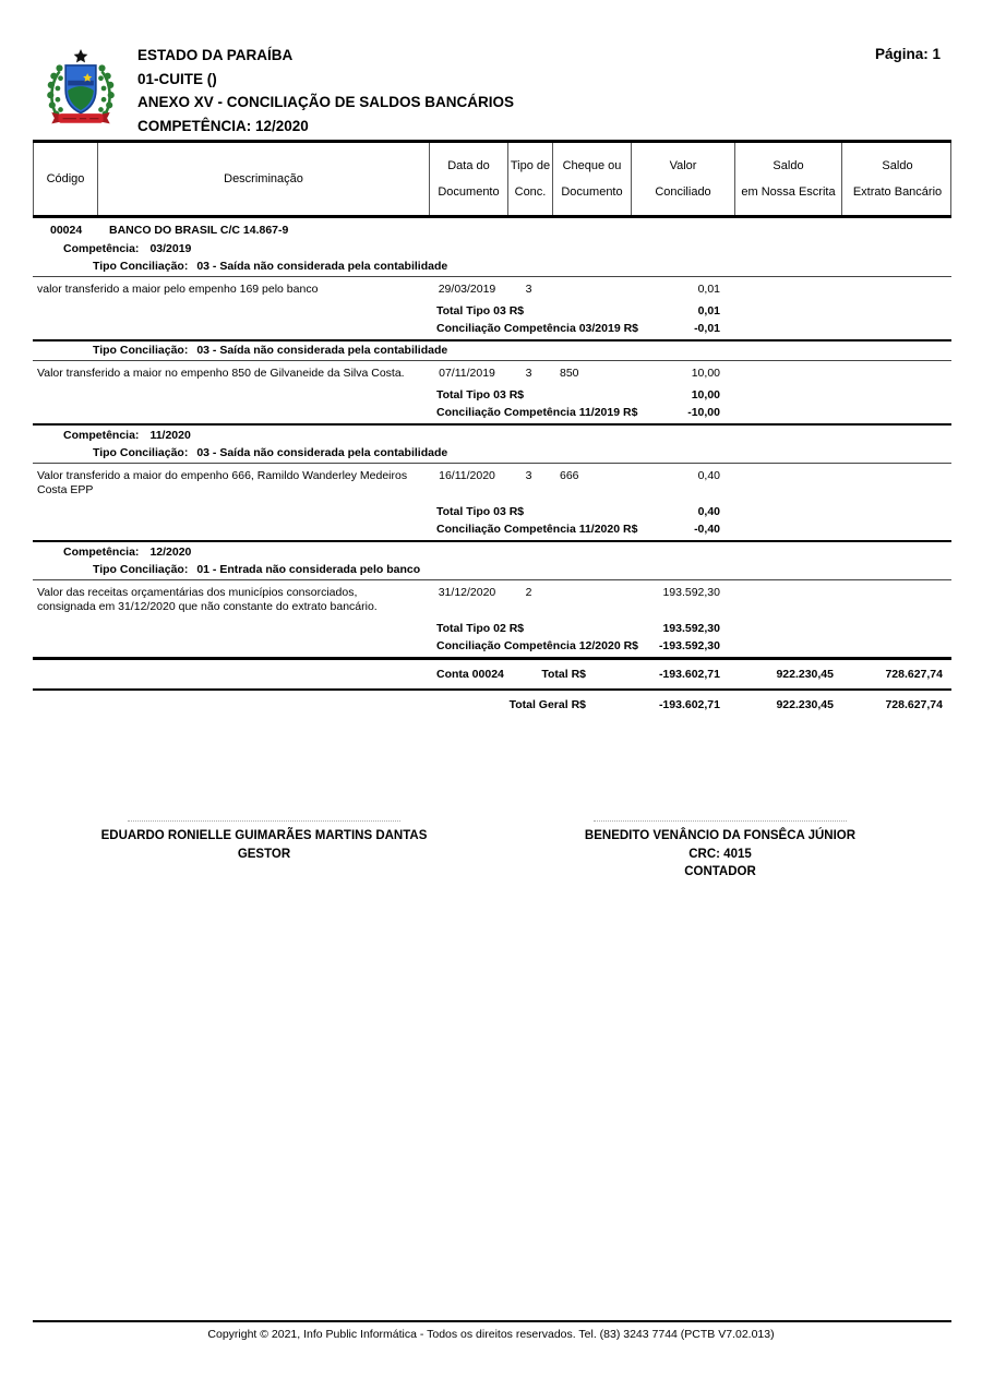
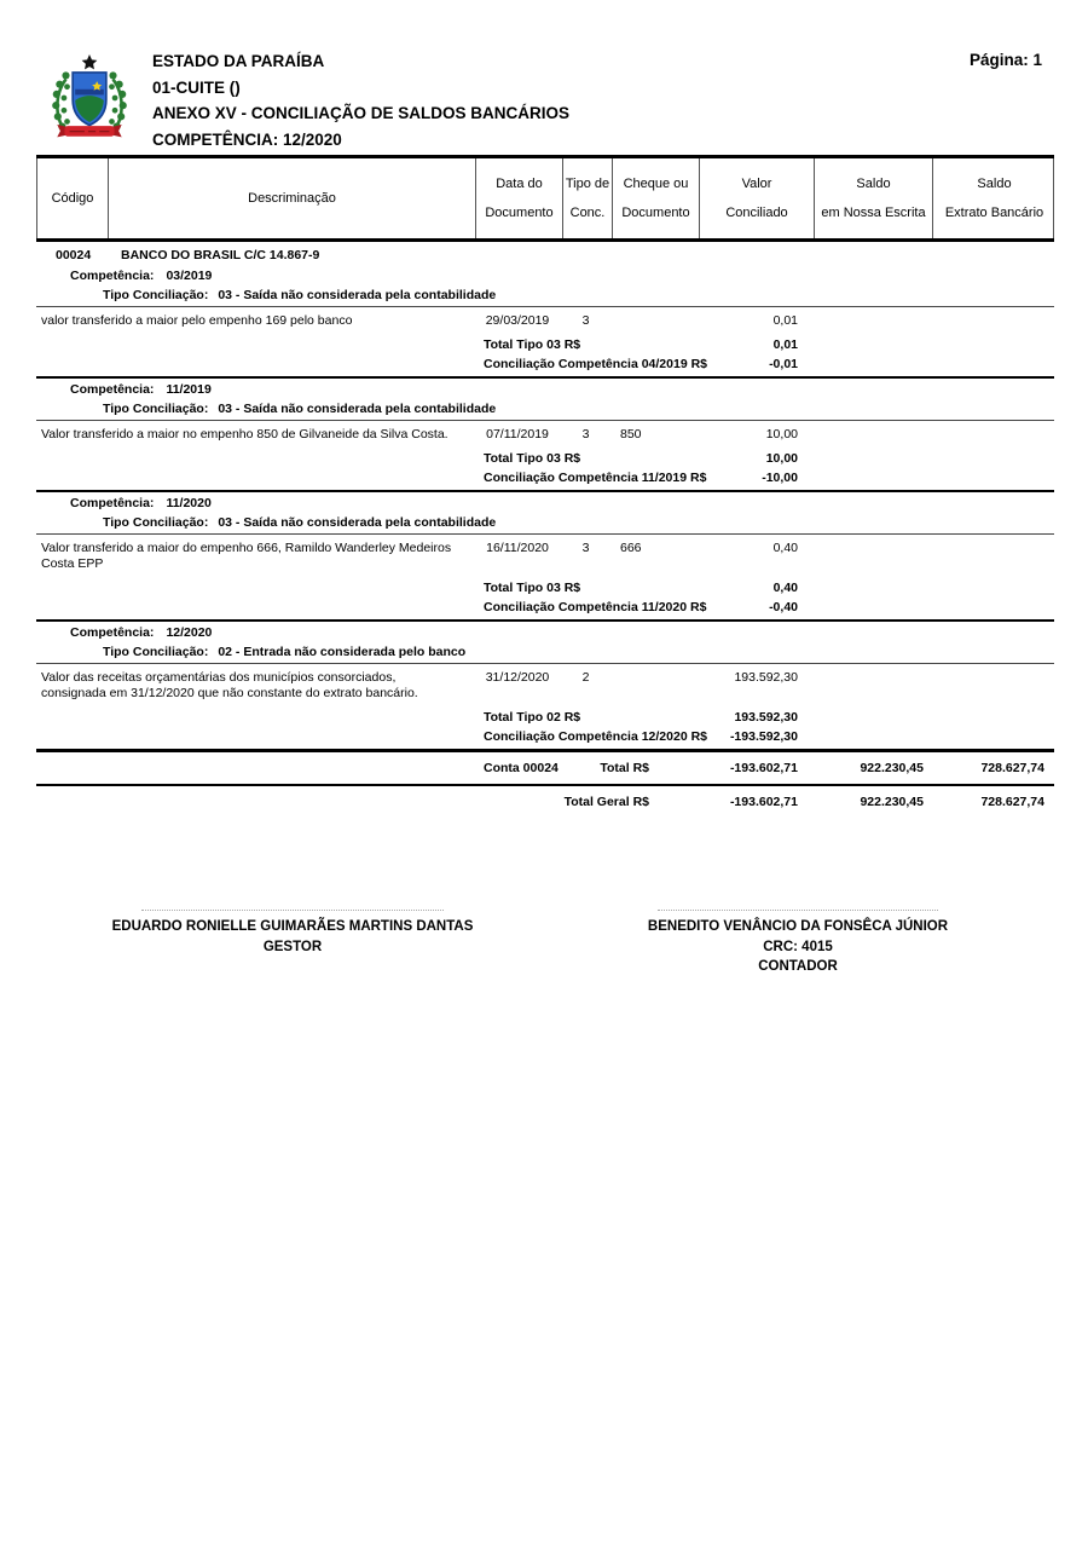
  ESTADO DA PARAÍBA
  01-CUITE ()
  ANEXO XV - CONCILIAÇÃO DE SALDOS BANCÁRIOS
  COMPETÊNCIA: 12/2020
  Página: 1
  Código
  Descriminação
  Data do
  Documento
  Tipo de
  Conc.
  Cheque ou
  Documento
  Valor
  Conciliado
  Saldo
  em Nossa Escrita
  Saldo
  Extrato Bancário
  00024
  BANCO DO BRASIL C/C 14.867-9
  Competência: 03/2019
  Tipo Conciliação: 03 - Saída não considerada pela contabilidade
  valor transferido a maior pelo empenho 169 pelo banco
  29/03/2019
  3
  0,01
  Total Tipo 03 R$
  0,01
- Conciliação Competência 03/2019 R$
+ Conciliação Competência 04/2019 R$
  -0,01
+ Competência: 11/2019
  Tipo Conciliação: 03 - Saída não considerada pela contabilidade
  Valor transferido a maior no empenho 850 de Gilvaneide da Silva Costa.
  07/11/2019
  3
  850
  10,00
  Total Tipo 03 R$
  10,00
  Conciliação Competência 11/2019 R$
  -10,00
  Competência: 11/2020
  Tipo Conciliação: 03 - Saída não considerada pela contabilidade
  Valor transferido a maior do empenho 666, Ramildo Wanderley Medeiros Costa EPP
  16/11/2020
  3
  666
  0,40
  Total Tipo 03 R$
  0,40
  Conciliação Competência 11/2020 R$
  -0,40
  Competência: 12/2020
- Tipo Conciliação: 01 - Entrada não considerada pelo banco
+ Tipo Conciliação: 02 - Entrada não considerada pelo banco
  Valor das receitas orçamentárias dos municípios consorciados, consignada em 31/12/2020 que não constante do extrato bancário.
  31/12/2020
  2
  193.592,30
  Total Tipo 02 R$
  193.592,30
  Conciliação Competência 12/2020 R$
  -193.592,30
  Conta 00024
  Total R$
  -193.602,71
  922.230,45
  728.627,74
  Total Geral R$
  -193.602,71
  922.230,45
  728.627,74
  EDUARDO RONIELLE GUIMARÃES MARTINS DANTAS
  GESTOR
  BENEDITO VENÂNCIO DA FONSÊCA JÚNIOR
  CRC: 4015
  CONTADOR
- Copyright © 2021, Info Public Informática - Todos os direitos reservados. Tel. (83) 3243 7744 (PCTB V7.02.013)
